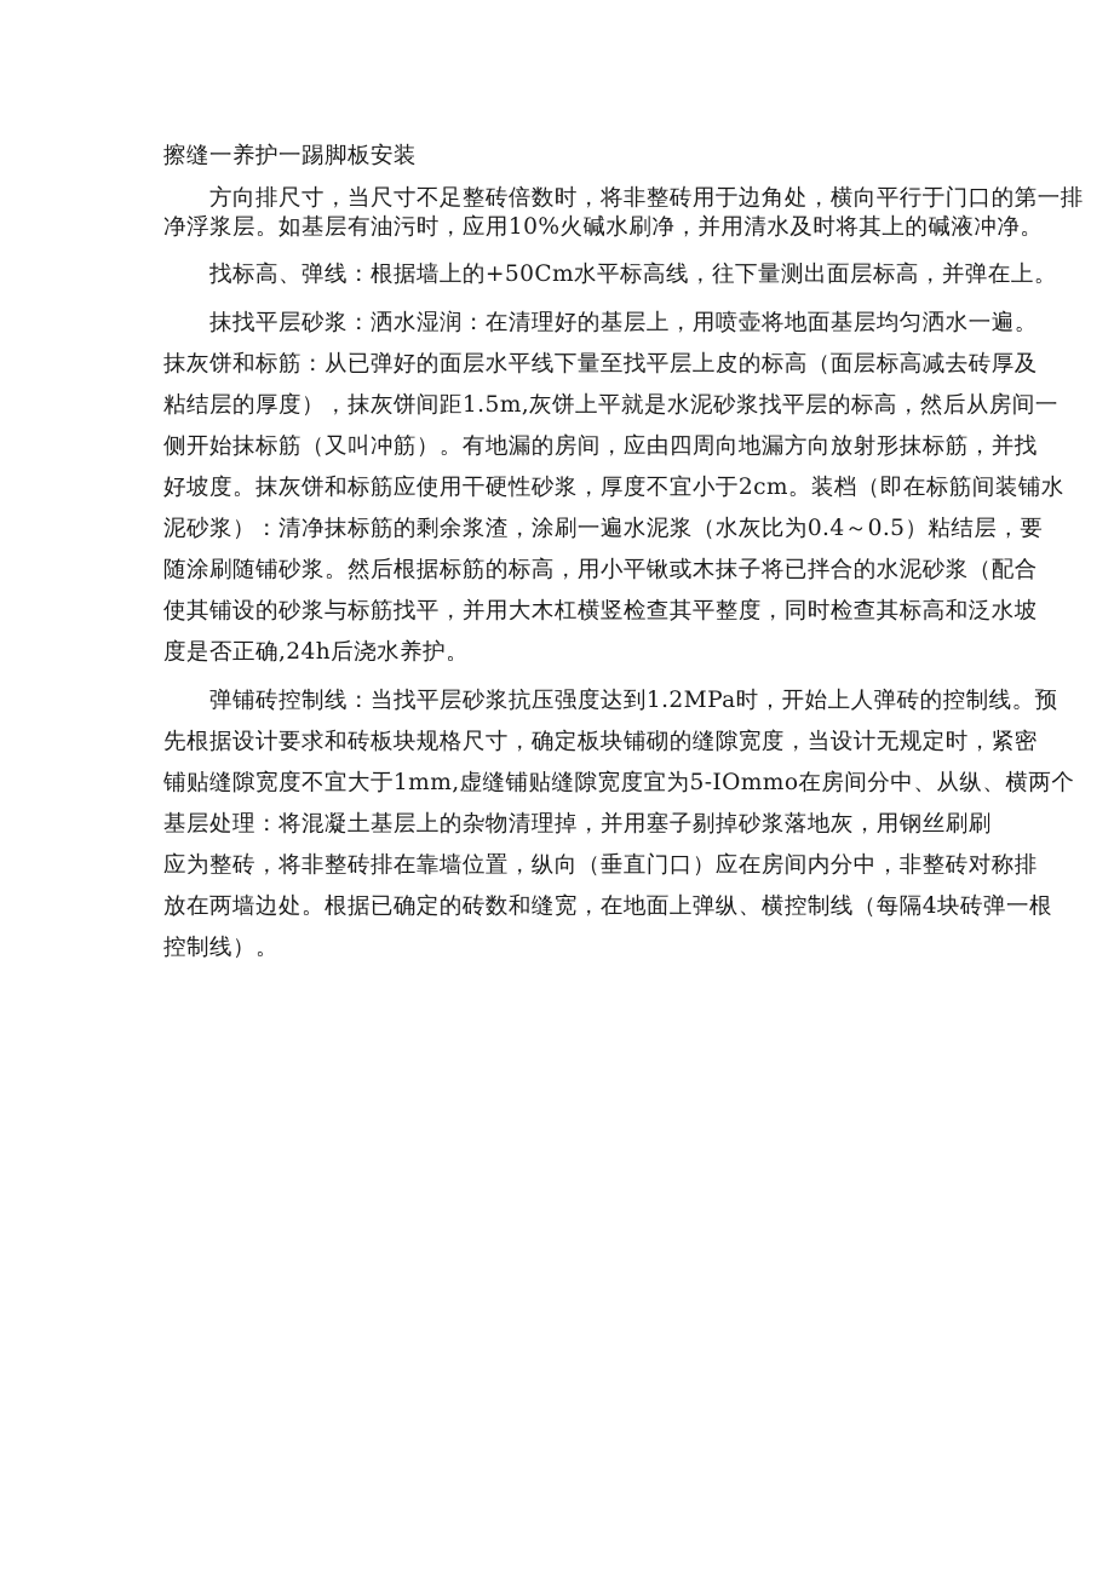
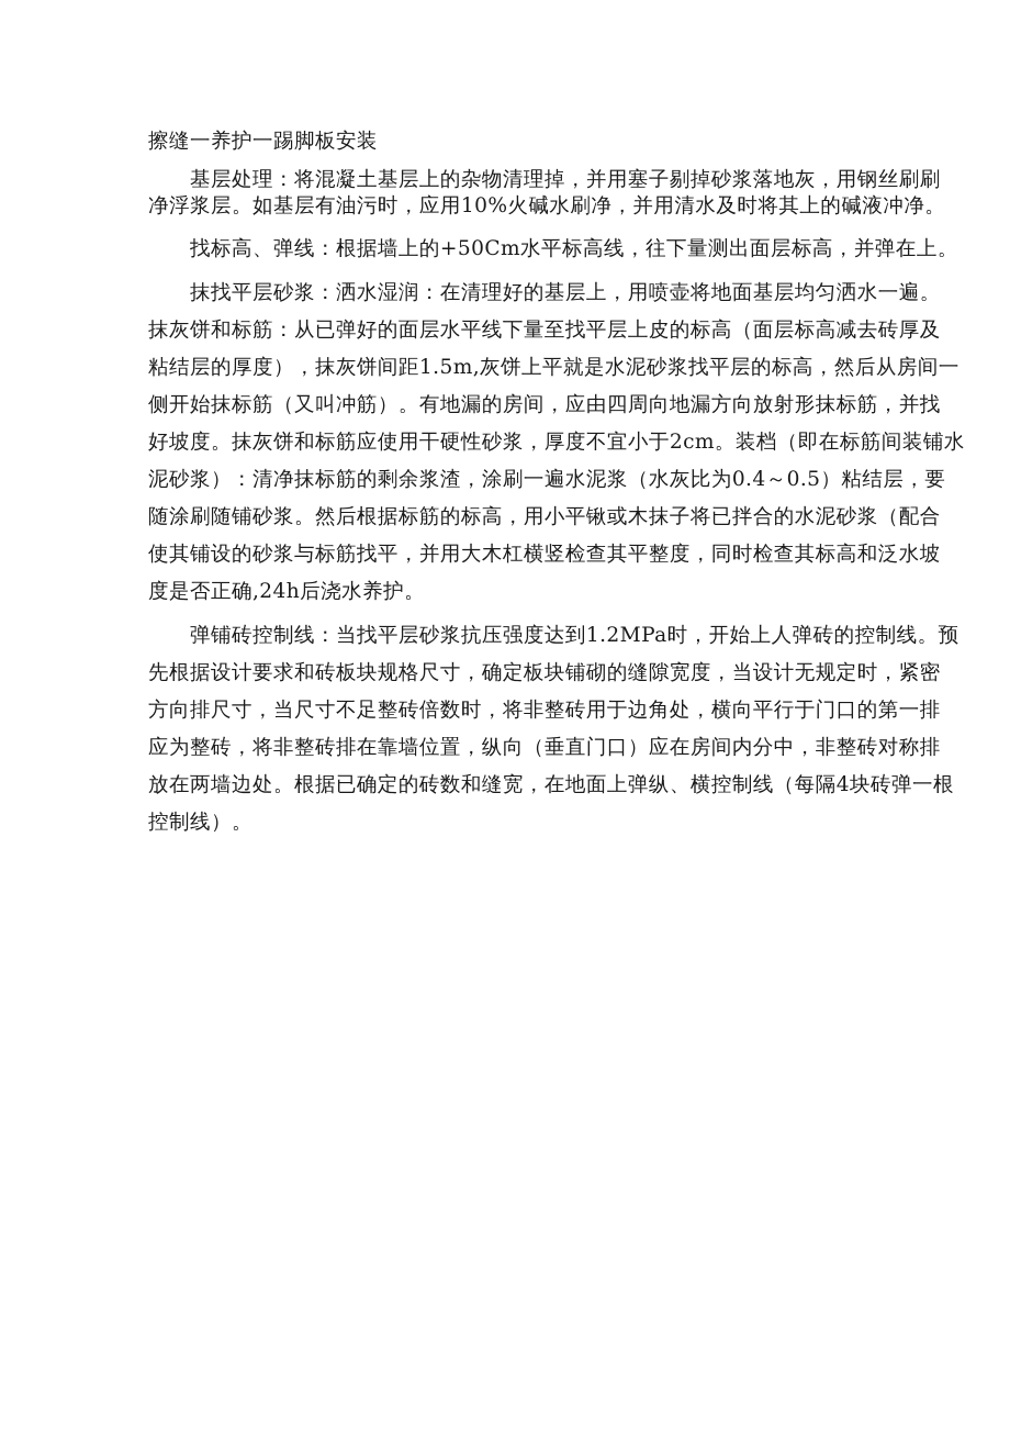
  擦缝一养护一踢脚板安装
- 方向排尺寸，当尺寸不足整砖倍数时，将非整砖用于边角处，横向平行于门口的第一排
+ 基层处理：将混凝土基层上的杂物清理掉，并用塞子剔掉砂浆落地灰，用钢丝刷刷
  净浮浆层。如基层有油污时，应用10%火碱水刷净，并用清水及时将其上的碱液冲净。
  找标高、弹线：根据墙上的+50Cm水平标高线，往下量测出面层标高，并弹在上。
  抹找平层砂浆：洒水湿润：在清理好的基层上，用喷壶将地面基层均匀洒水一遍。
  抹灰饼和标筋：从已弹好的面层水平线下量至找平层上皮的标高（面层标高减去砖厚及
  粘结层的厚度），抹灰饼间距1.5m,灰饼上平就是水泥砂浆找平层的标高，然后从房间一
  侧开始抹标筋（又叫冲筋）。有地漏的房间，应由四周向地漏方向放射形抹标筋，并找
  好坡度。抹灰饼和标筋应使用干硬性砂浆，厚度不宜小于2cm。装档（即在标筋间装铺水
  泥砂浆）：清净抹标筋的剩余浆渣，涂刷一遍水泥浆（水灰比为0.4～0.5）粘结层，要
  随涂刷随铺砂浆。然后根据标筋的标高，用小平锹或木抹子将已拌合的水泥砂浆（配合
  使其铺设的砂浆与标筋找平，并用大木杠横竖检查其平整度，同时检查其标高和泛水坡
  度是否正确,24h后浇水养护。
  弹铺砖控制线：当找平层砂浆抗压强度达到1.2MPa时，开始上人弹砖的控制线。预
  先根据设计要求和砖板块规格尺寸，确定板块铺砌的缝隙宽度，当设计无规定时，紧密
- 铺贴缝隙宽度不宜大于1mm,虚缝铺贴缝隙宽度宜为5-IOmmo在房间分中、从纵、横两个
- 基层处理：将混凝土基层上的杂物清理掉，并用塞子剔掉砂浆落地灰，用钢丝刷刷
+ 方向排尺寸，当尺寸不足整砖倍数时，将非整砖用于边角处，横向平行于门口的第一排
  应为整砖，将非整砖排在靠墙位置，纵向（垂直门口）应在房间内分中，非整砖对称排
  放在两墙边处。根据已确定的砖数和缝宽，在地面上弹纵、横控制线（每隔4块砖弹一根
  控制线）。
